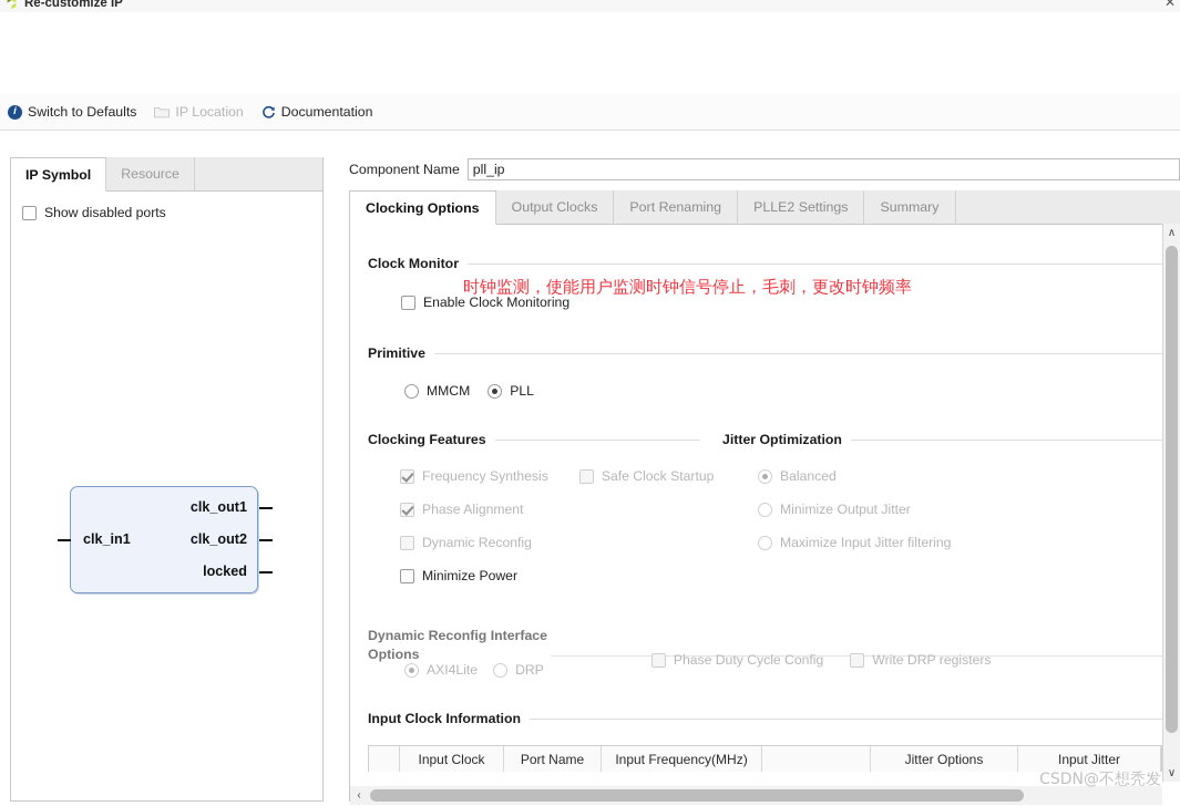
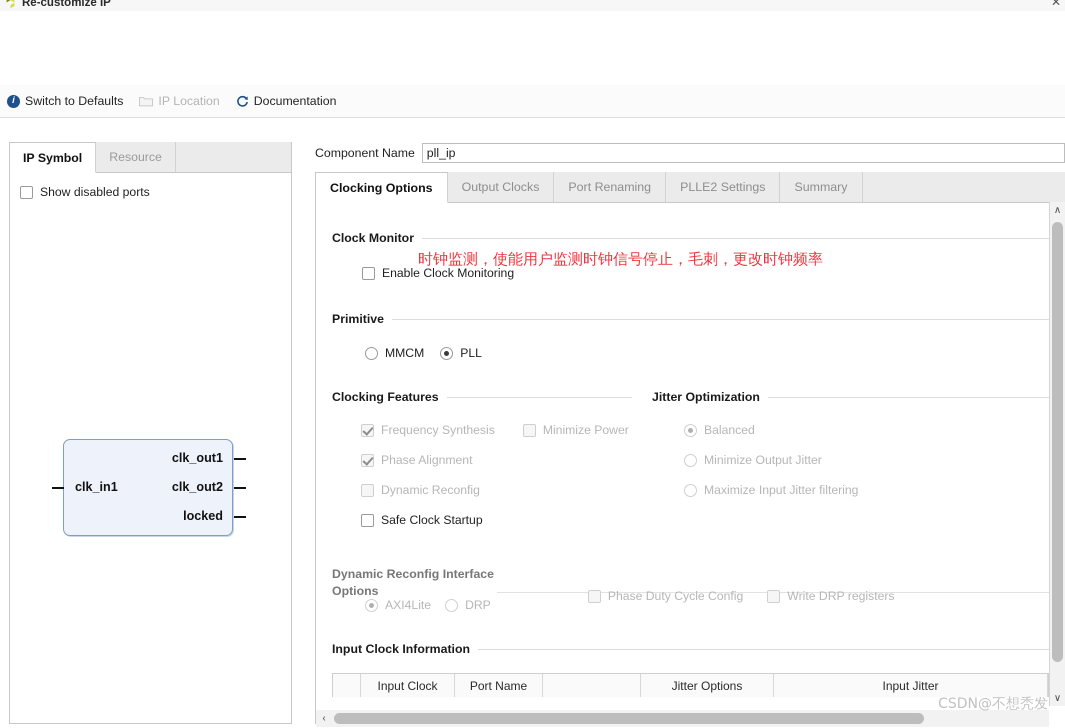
  Re-customize IP
  ✕
  i
  Switch to Defaults
  IP Location
  Documentation
  IP Symbol
  Resource
  Show disabled ports
  clk_in1
  clk_out1
  clk_out2
  locked
  Component Name
  pll_ip
  Clocking Options
  Output Clocks
  Port Renaming
  PLLE2 Settings
  Summary
  Clock Monitor
  时钟监测，使能用户监测时钟信号停止，毛刺，更改时钟频率
  Enable Clock Monitoring
  Primitive
  MMCM
  PLL
  Clocking Features
  Frequency Synthesis
- Safe Clock Startup
+ Minimize Power
  Phase Alignment
  Dynamic Reconfig
- Minimize Power
+ Safe Clock Startup
  Jitter Optimization
  Balanced
  Minimize Output Jitter
  Maximize Input Jitter filtering
  Dynamic Reconfig Interface
  Options
  AXI4Lite
  DRP
  Phase Duty Cycle Config
  Write DRP registers
  Input Clock Information
  Input Clock
  Port Name
- Input Frequency(MHz)
  Jitter Options
  Input Jitter
  ∧
  ∨
  ‹
  CSDN@不想秃发
